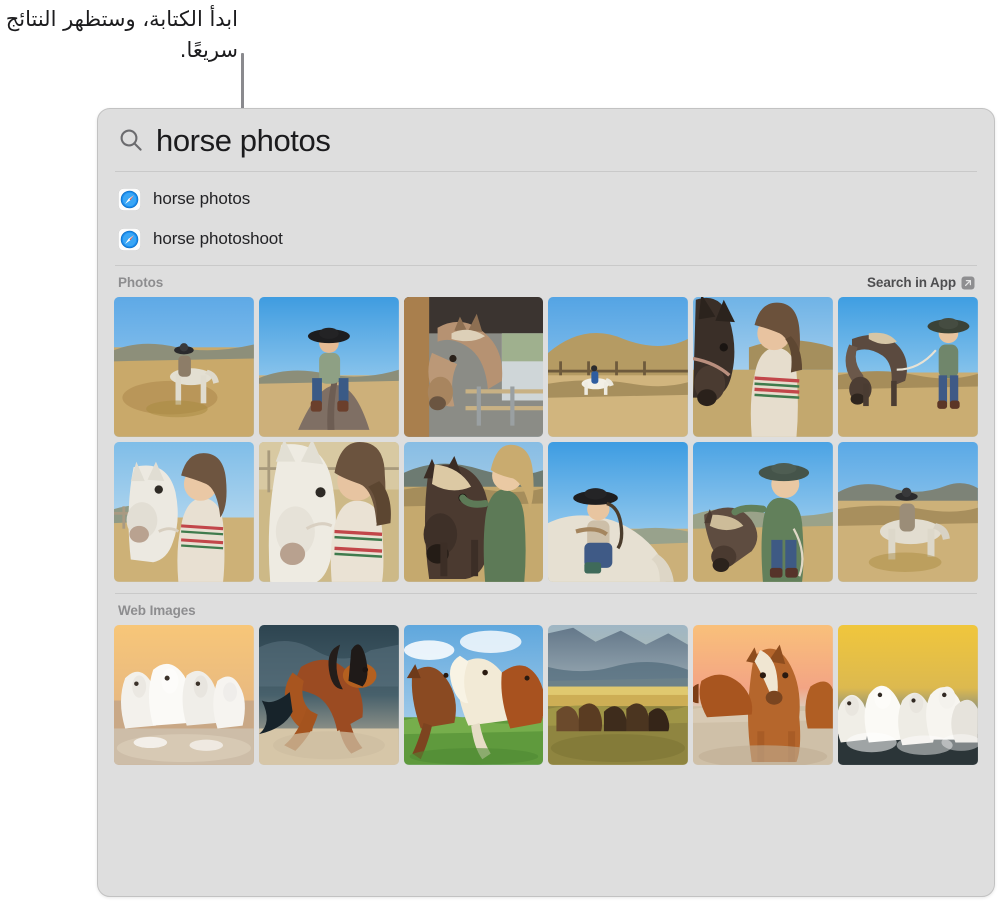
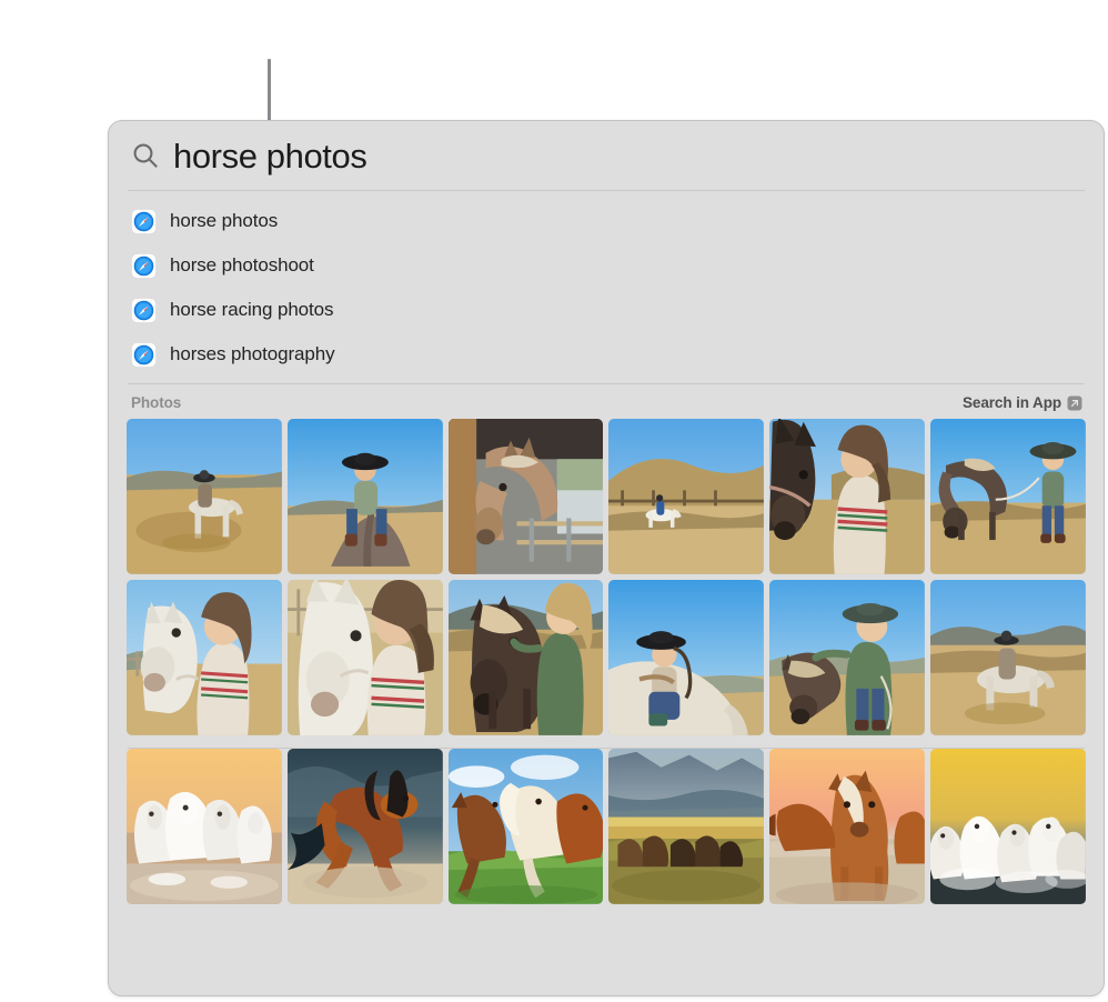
- ابدأ الكتابة، وستظهر النتائج سريعًا.
  horse photos
  horse photos
  horse photoshoot
+ horse racing photos
+ horses photography
  Photos
  Search in App
- Web Images
